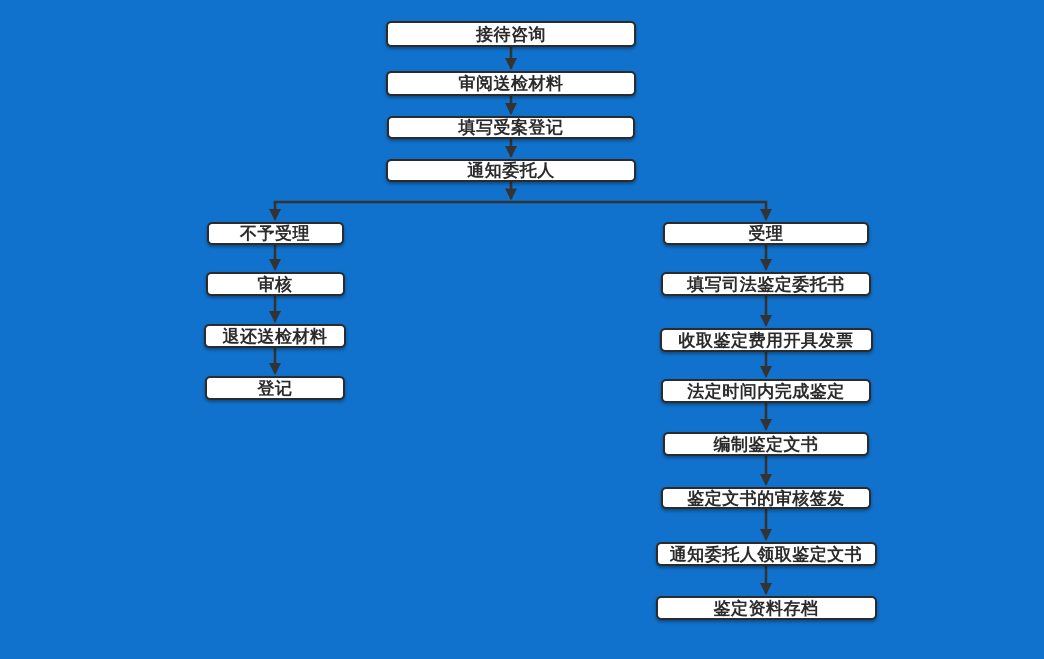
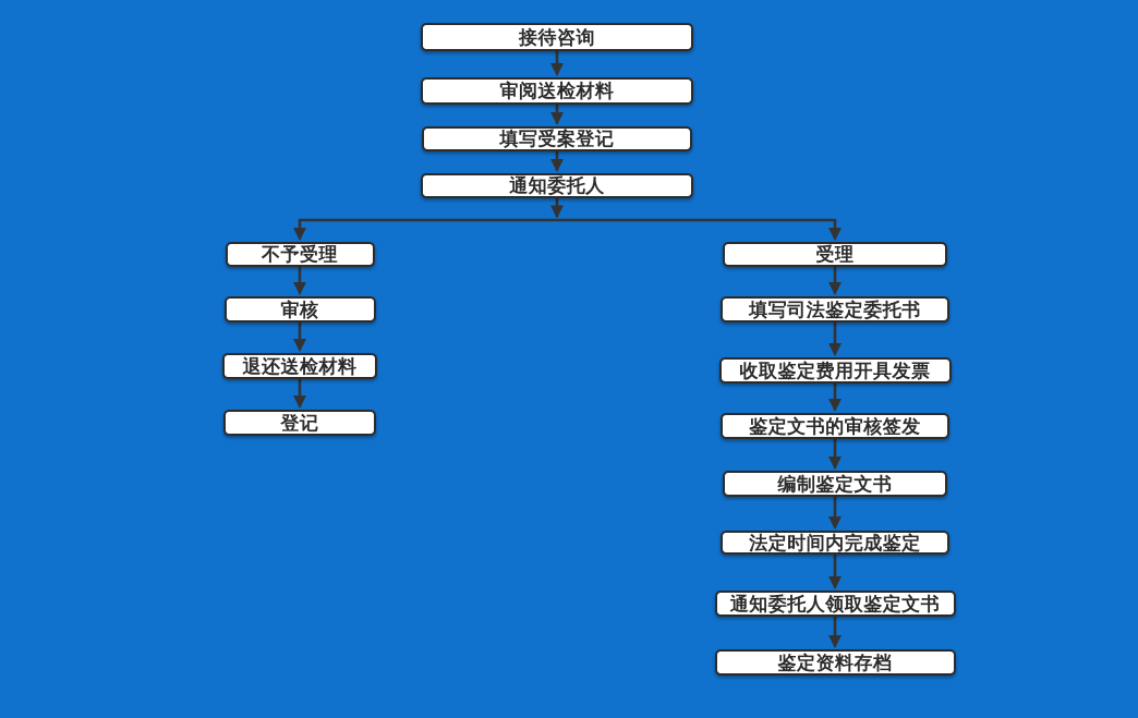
  接待咨询
  审阅送检材料
  填写受案登记
  通知委托人
  不予受理
  审核
  退还送检材料
  登记
  受理
  填写司法鉴定委托书
  收取鉴定费用开具发票
- 法定时间内完成鉴定
+ 鉴定文书的审核签发
  编制鉴定文书
- 鉴定文书的审核签发
+ 法定时间内完成鉴定
  通知委托人领取鉴定文书
  鉴定资料存档
